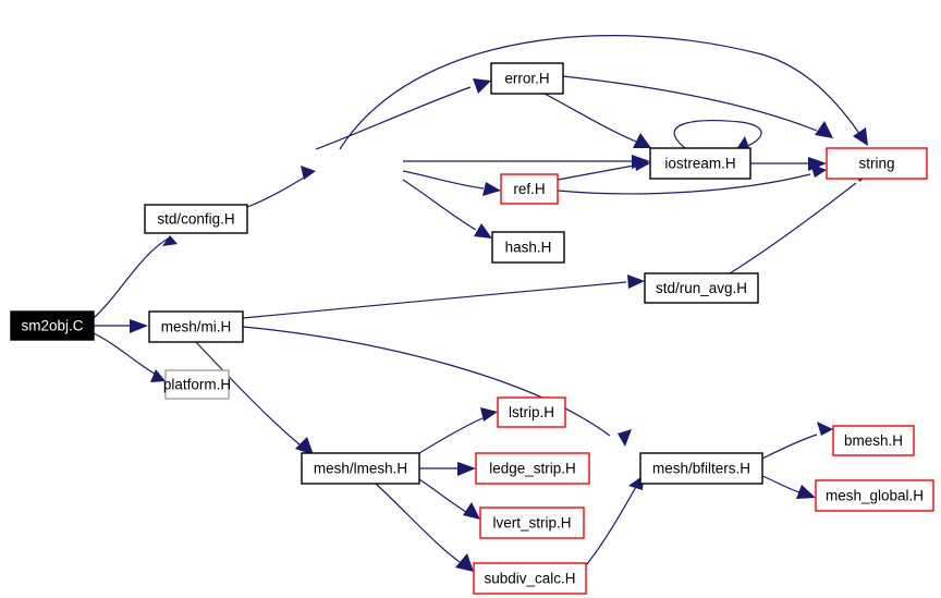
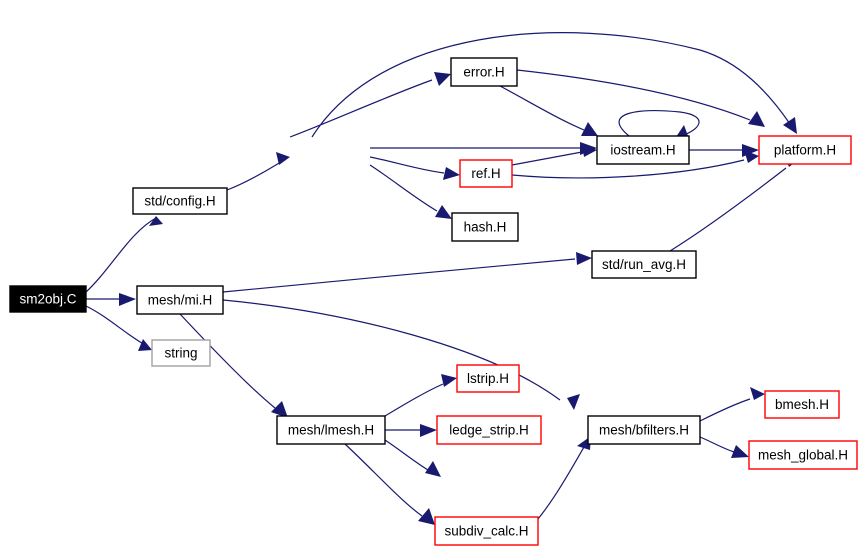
  sm2obj.C
  std/config.H
  mesh/mi.H
- platform.H
+ string
  error.H
  ref.H
  hash.H
  iostream.H
- string
+ platform.H
  std/run_avg.H
  mesh/lmesh.H
  lstrip.H
  ledge_strip.H
- lvert_strip.H
  subdiv_calc.H
  mesh/bfilters.H
  bmesh.H
  mesh_global.H
